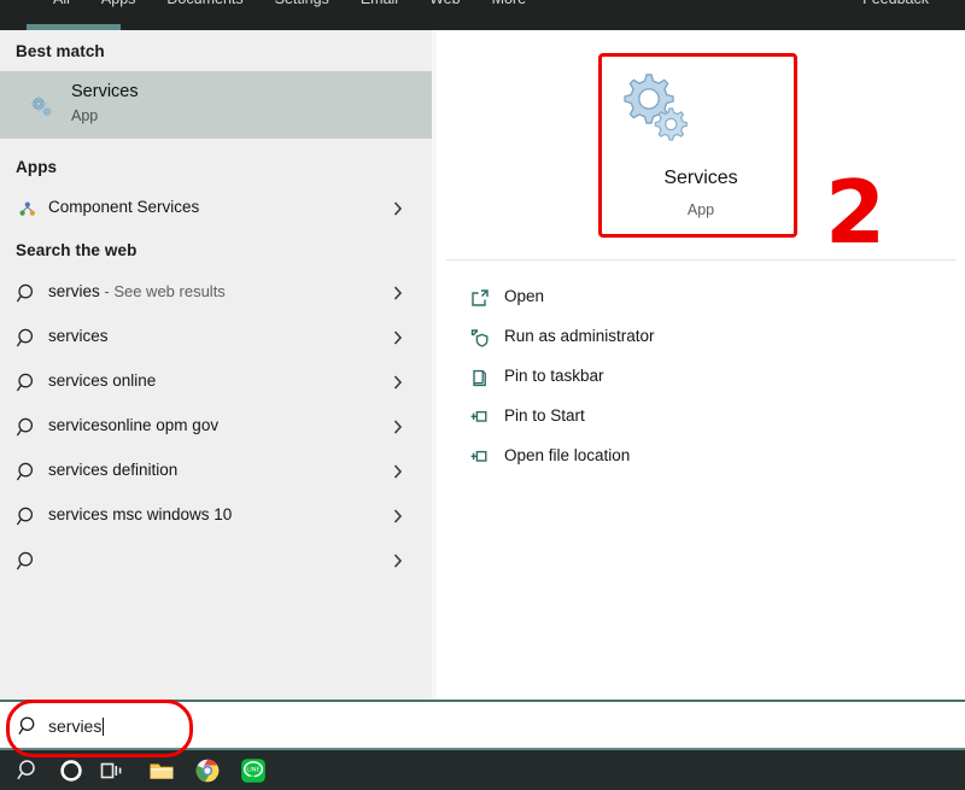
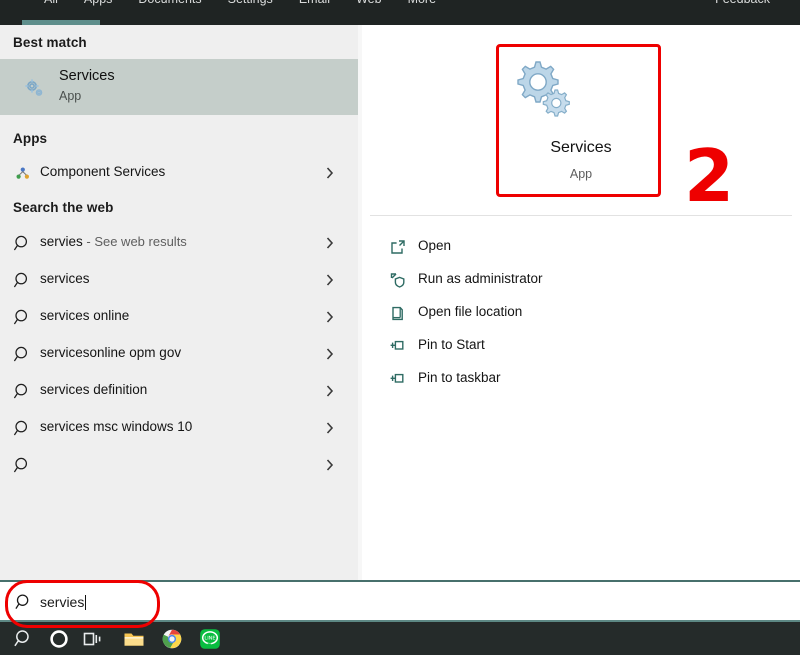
  Best match
  Services
  App
  Apps
  Component Services
  Search the web
  servies - See web results
  services
  services online
  servicesonline opm gov
  services definition
  services msc windows 10
  Services
  App
  Open
  Run as administrator
- Pin to taskbar
+ Open file location
  Pin to Start
- Open file location
+ Pin to taskbar
  servies
  2
